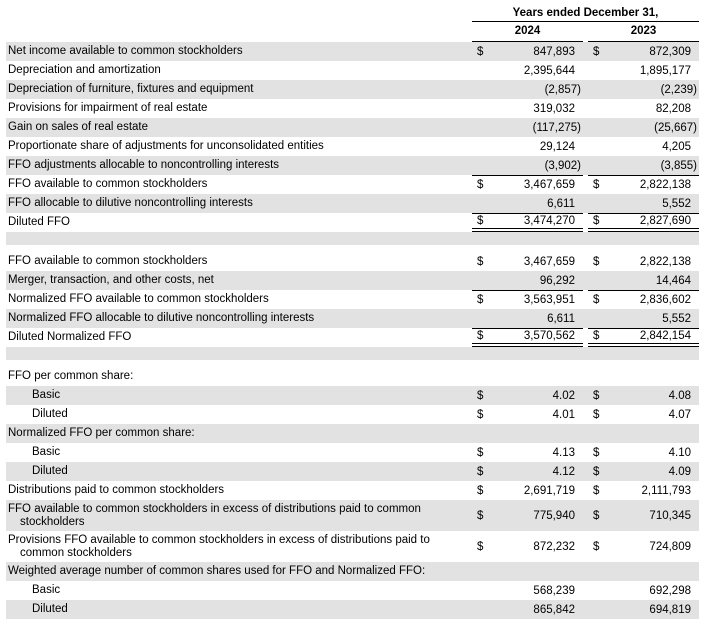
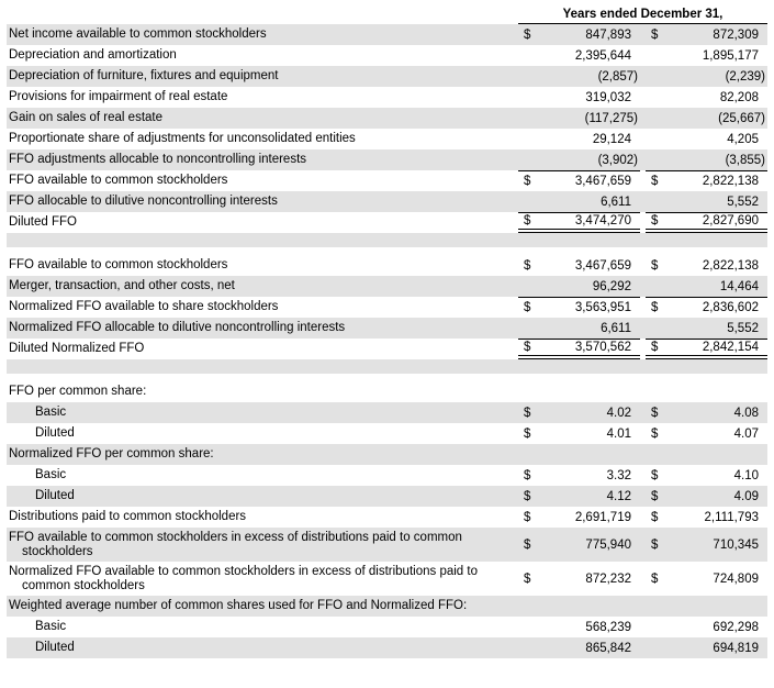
  Years ended December 31,
- 2024
- 2023
  Net income available to common stockholders
  $
  847,893
  $
  872,309
  Depreciation and amortization
  2,395,644
  1,895,177
  Depreciation of furniture, fixtures and equipment
  (2,857)
  (2,239)
  Provisions for impairment of real estate
  319,032
  82,208
  Gain on sales of real estate
  (117,275)
  (25,667)
  Proportionate share of adjustments for unconsolidated entities
  29,124
  4,205
  FFO adjustments allocable to noncontrolling interests
  (3,902)
  (3,855)
  FFO available to common stockholders
  $
  3,467,659
  $
  2,822,138
  FFO allocable to dilutive noncontrolling interests
  6,611
  5,552
  Diluted FFO
  $
  3,474,270
  $
  2,827,690
  FFO available to common stockholders
  $
  3,467,659
  $
  2,822,138
  Merger, transaction, and other costs, net
  96,292
  14,464
- Normalized FFO available to common stockholders
+ Normalized FFO available to share stockholders
  $
  3,563,951
  $
  2,836,602
  Normalized FFO allocable to dilutive noncontrolling interests
  6,611
  5,552
  Diluted Normalized FFO
  $
  3,570,562
  $
  2,842,154
  FFO per common share:
  Basic
  $
  4.02
  $
  4.08
  Diluted
  $
  4.01
  $
  4.07
  Normalized FFO per common share:
  Basic
  $
- 4.13
+ 3.32
  $
  4.10
  Diluted
  $
  4.12
  $
  4.09
  Distributions paid to common stockholders
  $
  2,691,719
  $
  2,111,793
  FFO available to common stockholders in excess of distributions paid to common stockholders
  $
  775,940
  $
  710,345
- Provisions FFO available to common stockholders in excess of distributions paid to common stockholders
+ Normalized FFO available to common stockholders in excess of distributions paid to common stockholders
  $
  872,232
  $
  724,809
  Weighted average number of common shares used for FFO and Normalized FFO:
  Basic
  568,239
  692,298
  Diluted
  865,842
  694,819
